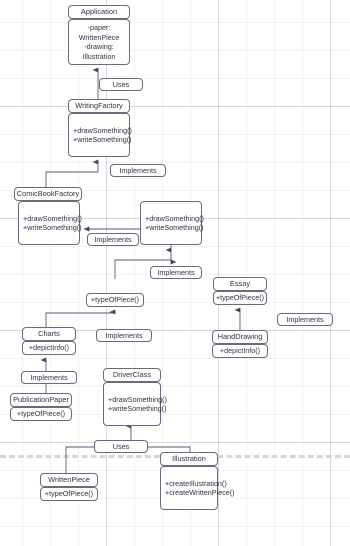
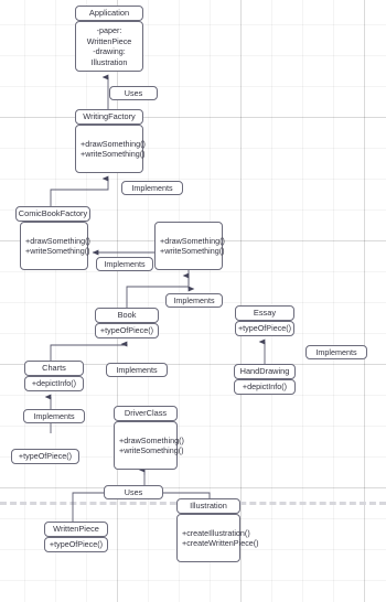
  Application
  -paper:
  WrittenPiece
  -drawing:
  Illustration
  WritingFactory
  +drawSomething()
  +writeSomething()
  ComicBookFactory
  +drawSomething()
  +writeSomething()
  +drawSomething()
  +writeSomething()
+ Book
  +typeOfPiece()
  Essay
  +typeOfPiece()
  Charts
  +depictInfo()
  HandDrawing
  +depictInfo()
  DriverClass
  +drawSomething()
  +writeSomething()
- PublicationPaper
  +typeOfPiece()
  WrittenPiece
  +typeOfPiece()
  Illustration
  +createIllustration()
  +createWrittenPiece()
  Uses
  Implements
  Implements
  Implements
  Implements
  Implements
  Implements
  Uses
